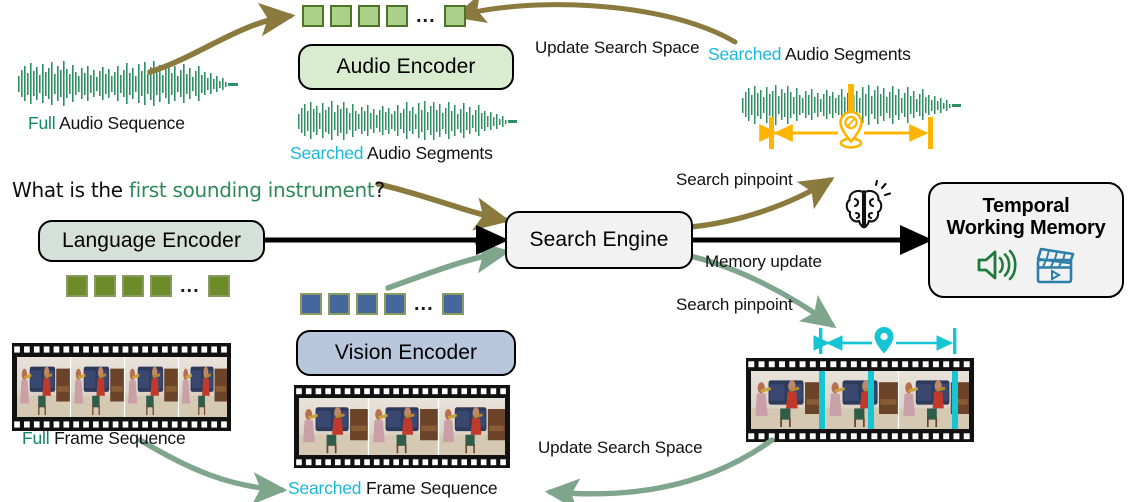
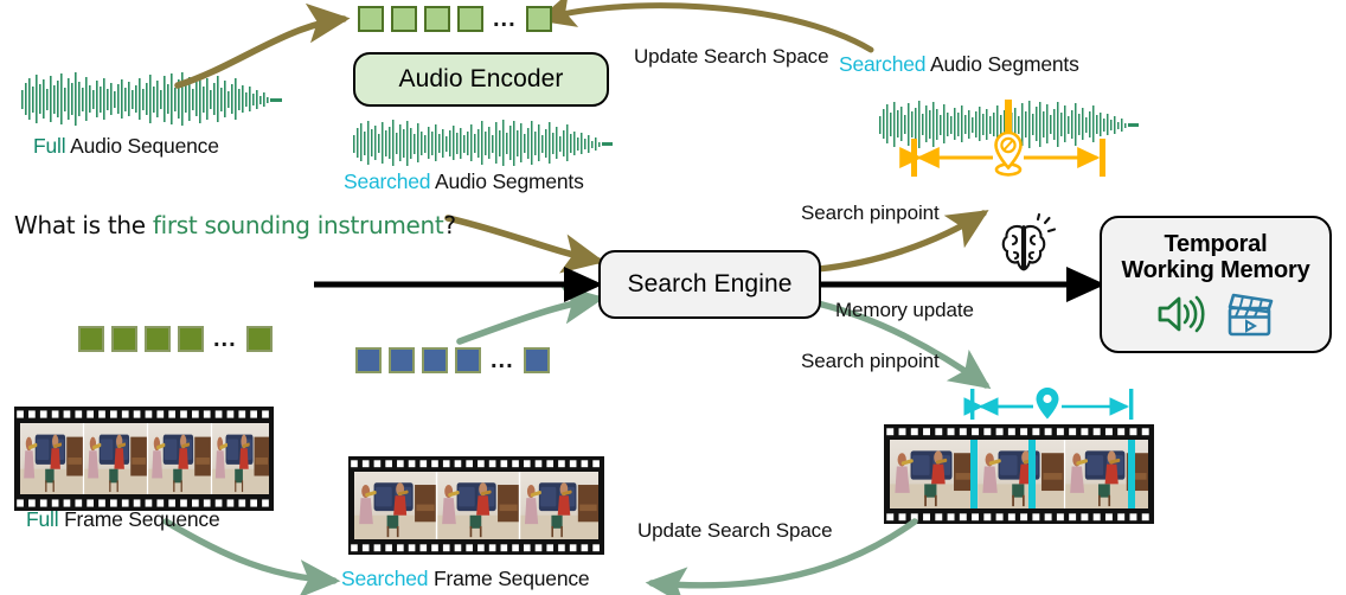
  Audio Encoder
- Vision Encoder
- Language Encoder
  Search Engine
  Temporal
  Working Memory
  ...
  ...
  ...
  What is the first sounding instrument?
  Full Audio Sequence
  Searched Audio Segments
  Searched Audio Segments
  Full Frame Sequence
  Searched Frame Sequence
  Update Search Space
  Search pinpoint
  Memory update
  Search pinpoint
  Update Search Space
